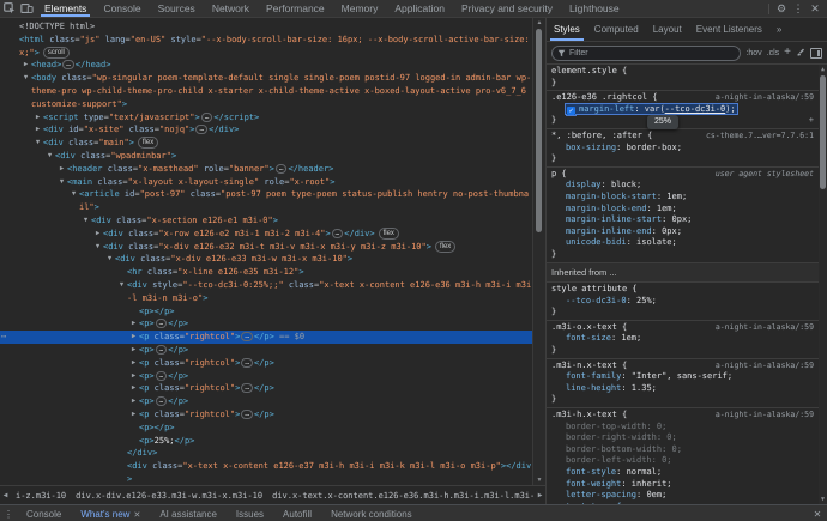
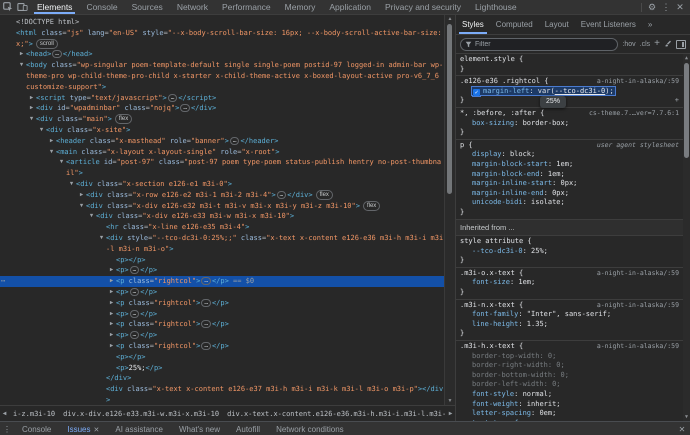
  Elements
  Console
  Sources
  Network
  Performance
  Memory
  Application
  Privacy and security
  Lighthouse
  ⚙
  ⋮
  ✕
  <!DOCTYPE html>
  <head> </head>
  <body class="wp-singular poem-template-default single single-poem postid-97 logged-in admin-bar wp-theme-pro wp-child-theme-pro-child x-starter x-child-theme-active x-boxed-layout-active pro-v6_7_6 customize-support">
  <script type="text/javascript"> </script>
- <div id="x-site" class="nojq"> </div>
+ <div id="wpadminbar" class="nojq"> </div>
  <div class="main">
- <div class="wpadminbar">
+ <div class="x-site">
  <header class="x-masthead" role="banner"> </header>
  <main class="x-layout x-layout-single" role="x-root">
  <article id="post-97" class="post-97 poem type-poem status-publish hentry no-post-thumbnail">
  <div class="x-section e126-e1 m3i-0">
  <div class="x-row e126-e2 m3i-1 m3i-2 m3i-4"> </div>
  <div class="x-div e126-e32 m3i-t m3i-v m3i-x m3i-y m3i-z m3i-10">
  <div class="x-div e126-e33 m3i-w m3i-x m3i-10">
- <hr class="x-line e126-e35 m3i-12">
+ <hr class="x-line e126-e35 m3i-4">
  <div style="--tco-dc3i-0:25%;;" class="x-text x-content e126-e36 m3i-h m3i-i m3i-l m3i-n m3i-o">
  <p></p>
  <p> </p>
  ⋯
  <p class="rightcol"> </p> == $0
  <p> </p>
  <p class="rightcol"> </p>
  <p> </p>
  <p class="rightcol"> </p>
  <p> </p>
  <p class="rightcol"> </p>
  <p></p>
  <p>25%;</p>
  </div>
  <div class="x-text x-content e126-e37 m3i-h m3i-i m3i-k m3i-l m3i-o m3i-p"></div>
  i-z.m3i-10
  div.x-div.e126-e33.m3i-w.m3i-x.m3i-10
  div.x-text.x-content.e126-e36.m3i-h.m3i-i.m3i-l.m3i-
  Styles
  Computed
  Layout
  Event Listeners
  »
  Filter
  +
  element.style {
  }
  .e126-e36 .rightcol {
  a-night-in-alaska/:59
  margin-left: var(--tco-dc3i-0);
  }
  +
  *, :before, :after {
  cs-theme.7.…ver=7.7.6:1
  box-sizing: border-box;
  }
  p {
  user agent stylesheet
  display: block;
  margin-block-start: 1em;
  margin-block-end: 1em;
  margin-inline-start: 0px;
  margin-inline-end: 0px;
  unicode-bidi: isolate;
  }
  Inherited from ...
  style attribute {
  --tco-dc3i-0: 25%;
  }
  .m3i-o.x-text {
  a-night-in-alaska/:59
  font-size: 1em;
  }
  .m3i-n.x-text {
  a-night-in-alaska/:59
  font-family: "Inter", sans-serif;
  line-height: 1.35;
  }
  .m3i-h.x-text {
  a-night-in-alaska/:59
  border-top-width: 0;
  border-right-width: 0;
  border-bottom-width: 0;
  border-left-width: 0;
  font-style: normal;
  font-weight: inherit;
  letter-spacing: 0em;
  ⋮
  Console
- What's new
+ Issues
  AI assistance
- Issues
+ What's new
  Autofill
  Network conditions
  ✕
